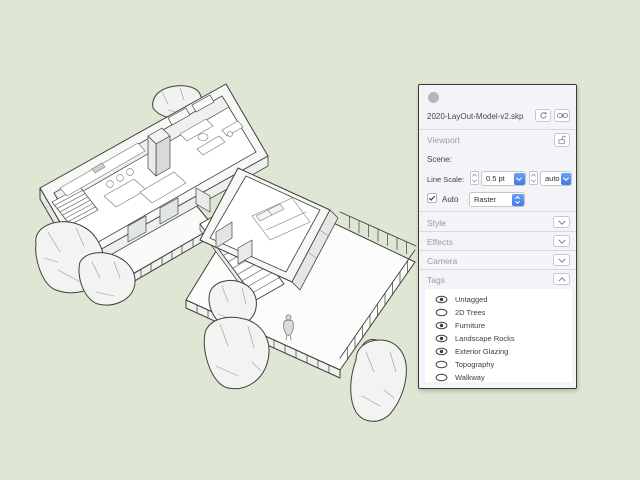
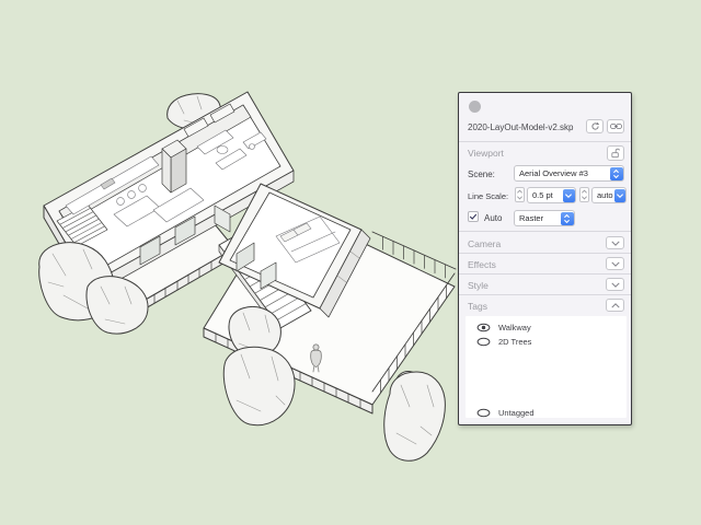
  2020-LayOut-Model-v2.skp
  Viewport
  Scene:
+ Aerial Overview #3
  Line Scale:
  0.5 pt
  auto
  Auto
  Raster
- Style
+ Camera
  Effects
- Camera
+ Style
  Tags
- Untagged
+ Walkway
  2D Trees
- Furniture
- Landscape Rocks
- Exterior Glazing
- Topography
- Walkway
+ Untagged
